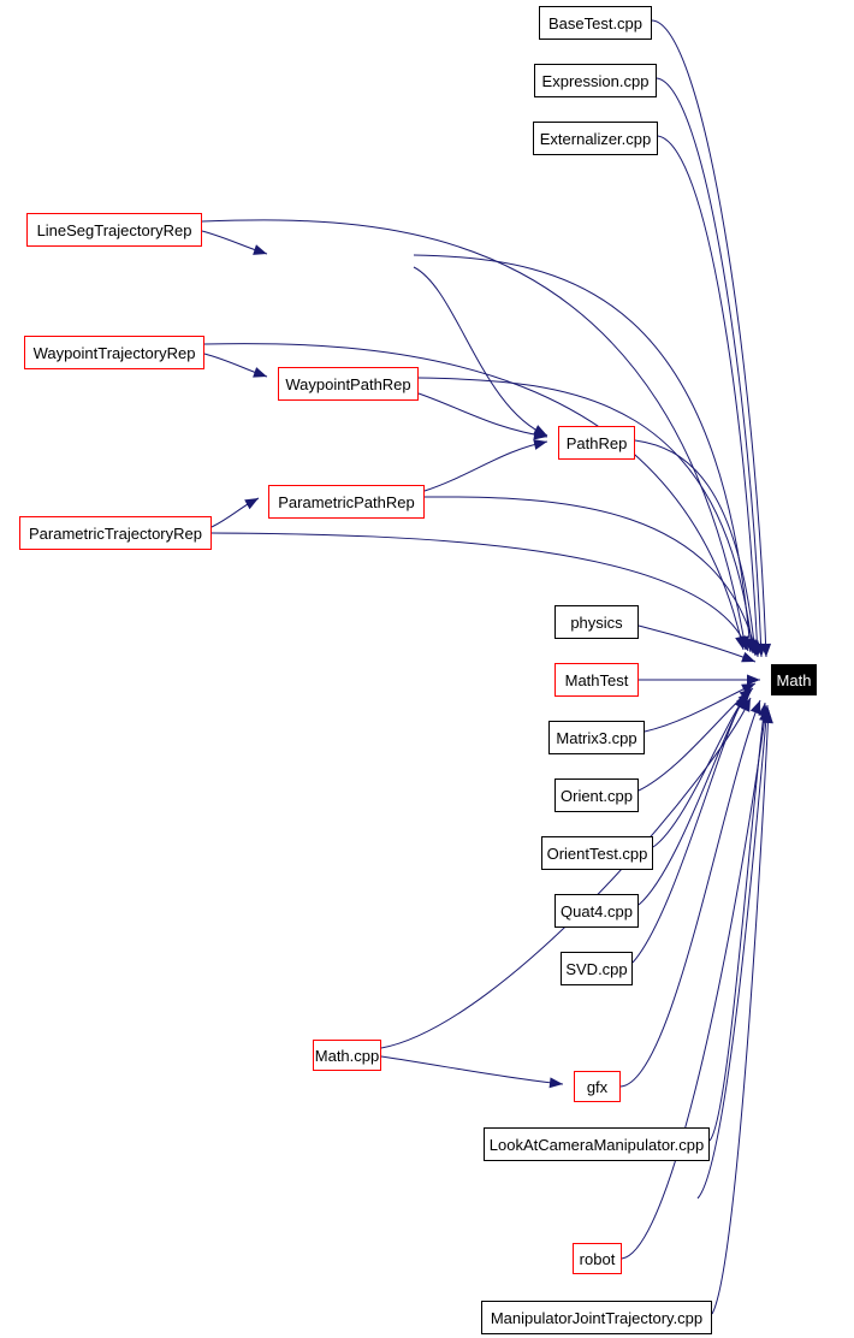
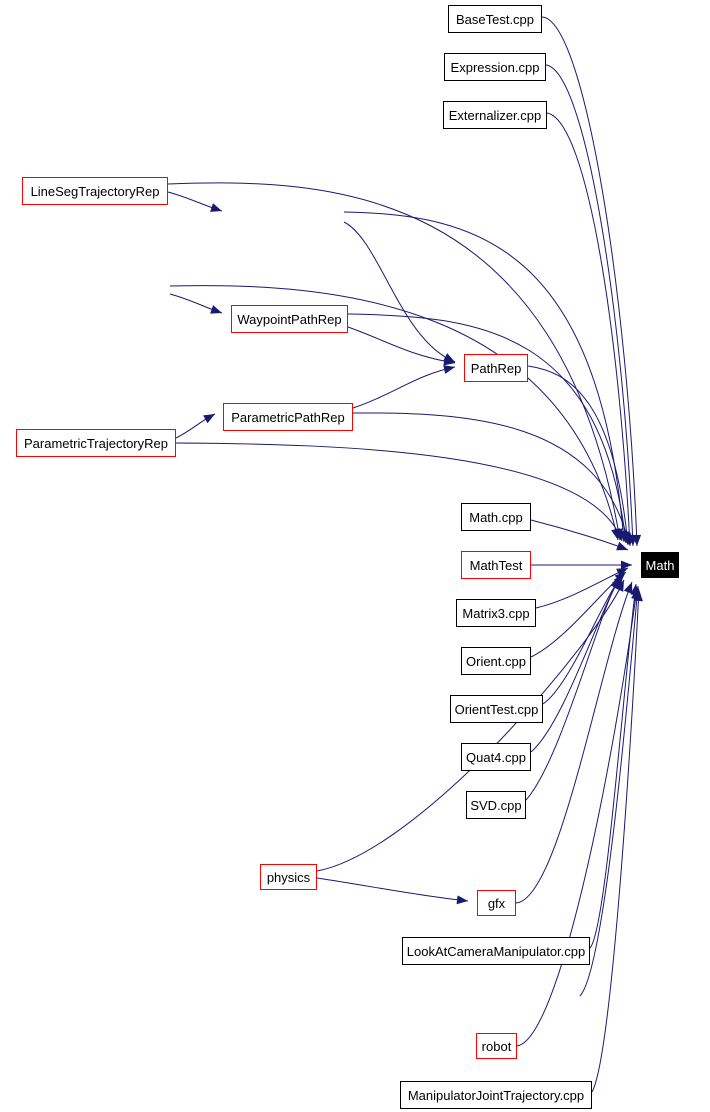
  BaseTest.cpp
  Expression.cpp
  Externalizer.cpp
  LineSegTrajectoryRep
- WaypointTrajectoryRep
  WaypointPathRep
  PathRep
  ParametricPathRep
  ParametricTrajectoryRep
- physics
+ Math.cpp
  MathTest
  Math
  Matrix3.cpp
  Orient.cpp
  OrientTest.cpp
  Quat4.cpp
  SVD.cpp
- Math.cpp
+ physics
  gfx
  LookAtCameraManipulator.cpp
  robot
  ManipulatorJointTrajectory.cpp
